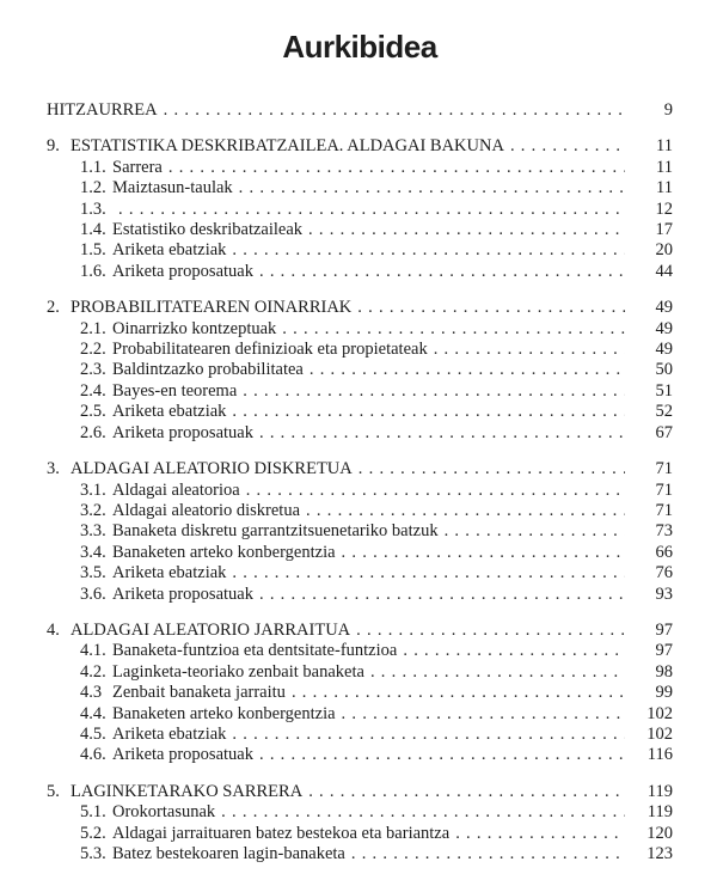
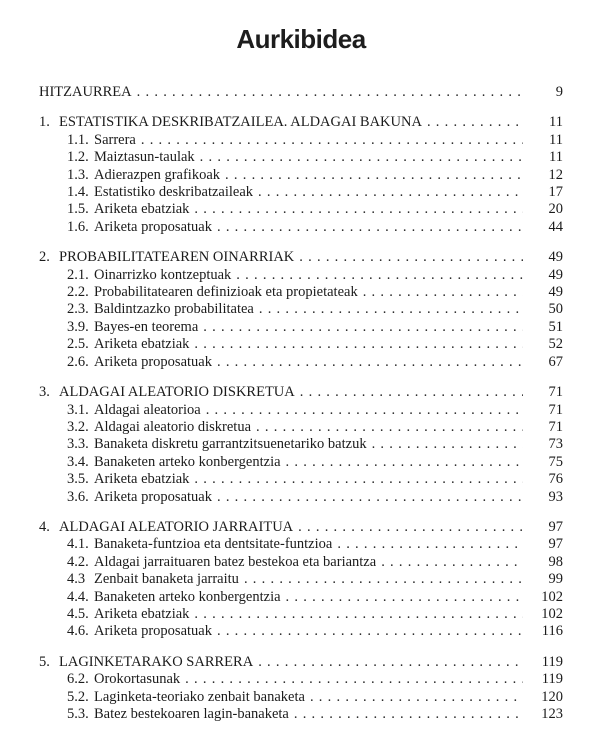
  Aurkibidea
  HITZAURREA
  9
- 9.
+ 1.
  ESTATISTIKA DESKRIBATZAILEA. ALDAGAI BAKUNA
  11
  1.1.
  Sarrera
  11
  1.2.
  Maiztasun-taulak
  11
  1.3.
+ Adierazpen grafikoak
  12
  1.4.
  Estatistiko deskribatzaileak
  17
  1.5.
  Ariketa ebatziak
  20
  1.6.
  Ariketa proposatuak
  44
  2.
  PROBABILITATEAREN OINARRIAK
  49
  2.1.
  Oinarrizko kontzeptuak
  49
  2.2.
  Probabilitatearen definizioak eta propietateak
  49
  2.3.
  Baldintzazko probabilitatea
  50
- 2.4.
+ 3.9.
  Bayes-en teorema
  51
  2.5.
  Ariketa ebatziak
  52
  2.6.
  Ariketa proposatuak
  67
  3.
  ALDAGAI ALEATORIO DISKRETUA
  71
  3.1.
  Aldagai aleatorioa
  71
  3.2.
  Aldagai aleatorio diskretua
  71
  3.3.
  Banaketa diskretu garrantzitsuenetariko batzuk
  73
  3.4.
  Banaketen arteko konbergentzia
- 66
+ 75
  3.5.
  Ariketa ebatziak
  76
  3.6.
  Ariketa proposatuak
  93
  4.
  ALDAGAI ALEATORIO JARRAITUA
  97
  4.1.
  Banaketa-funtzioa eta dentsitate-funtzioa
  97
  4.2.
- Laginketa-teoriako zenbait banaketa
+ Aldagai jarraituaren batez bestekoa eta bariantza
  98
  4.3
  Zenbait banaketa jarraitu
  99
  4.4.
  Banaketen arteko konbergentzia
  102
  4.5.
  Ariketa ebatziak
  102
  4.6.
  Ariketa proposatuak
  116
  5.
  LAGINKETARAKO SARRERA
  119
- 5.1.
+ 6.2.
  Orokortasunak
  119
  5.2.
- Aldagai jarraituaren batez bestekoa eta bariantza
+ Laginketa-teoriako zenbait banaketa
  120
  5.3.
  Batez bestekoaren lagin-banaketa
  123
